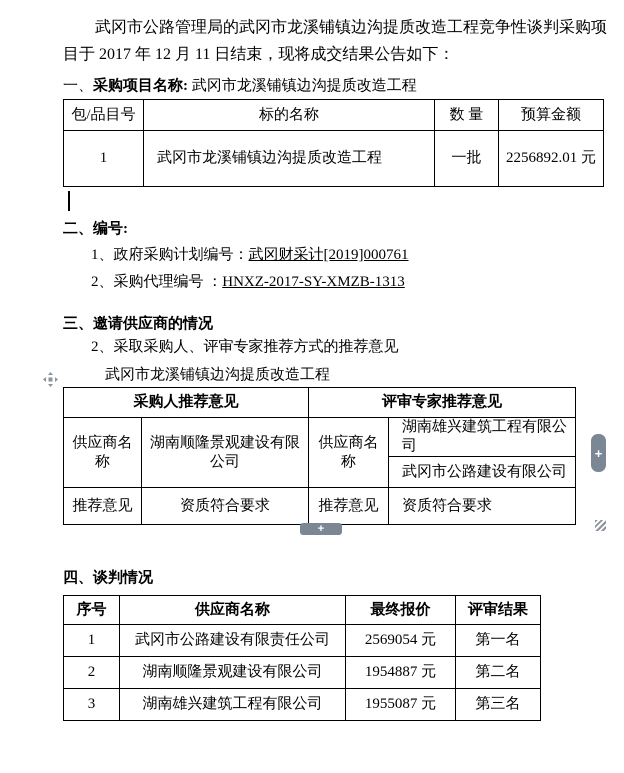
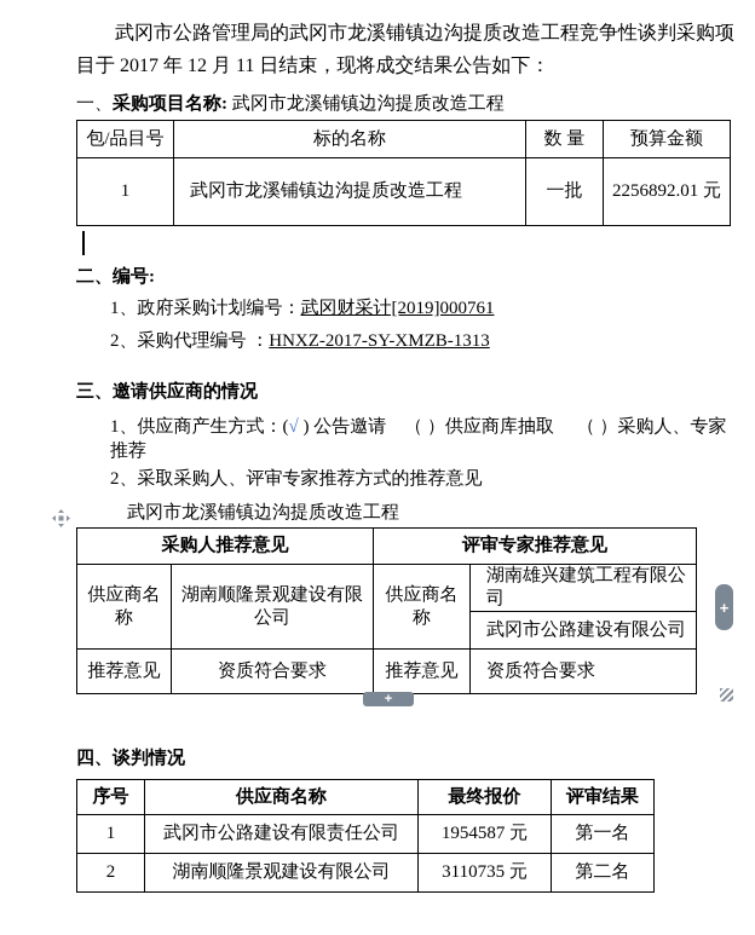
  武冈市公路管理局的武冈市龙溪铺镇边沟提质改造工程竞争性谈判采购项
  目于 2017 年 12 月 11 日结束，现将成交结果公告如下：
  一、采购项目名称: 武冈市龙溪铺镇边沟提质改造工程
  包/品目号	标的名称	数 量	预算金额
  1	武冈市龙溪铺镇边沟提质改造工程	一批	2256892.01 元
  二、编号:
  1、政府采购计划编号：武冈财采计[2019]000761
  2、采购代理编号 ：HNXZ-2017-SY-XMZB-1313
  三、邀请供应商的情况
+ 1、供应商产生方式：(√ ) 公告邀请 （ ）供应商库抽取 （ ）采购人、专家推荐
  2、采取采购人、评审专家推荐方式的推荐意见
  武冈市龙溪铺镇边沟提质改造工程
  +
  +
  采购人推荐意见	评审专家推荐意见
  供应商名称	湖南顺隆景观建设有限公司	供应商名称	湖南雄兴建筑工程有限公司
  武冈市公路建设有限公司
  推荐意见	资质符合要求	推荐意见	资质符合要求
  四、谈判情况
  序号	供应商名称	最终报价	评审结果
- 1	武冈市公路建设有限责任公司	2569054 元	第一名
+ 1	武冈市公路建设有限责任公司	1954587 元	第一名
- 2	湖南顺隆景观建设有限公司	1954887 元	第二名
+ 2	湖南顺隆景观建设有限公司	3110735 元	第二名
- 3	湖南雄兴建筑工程有限公司	1955087 元	第三名
